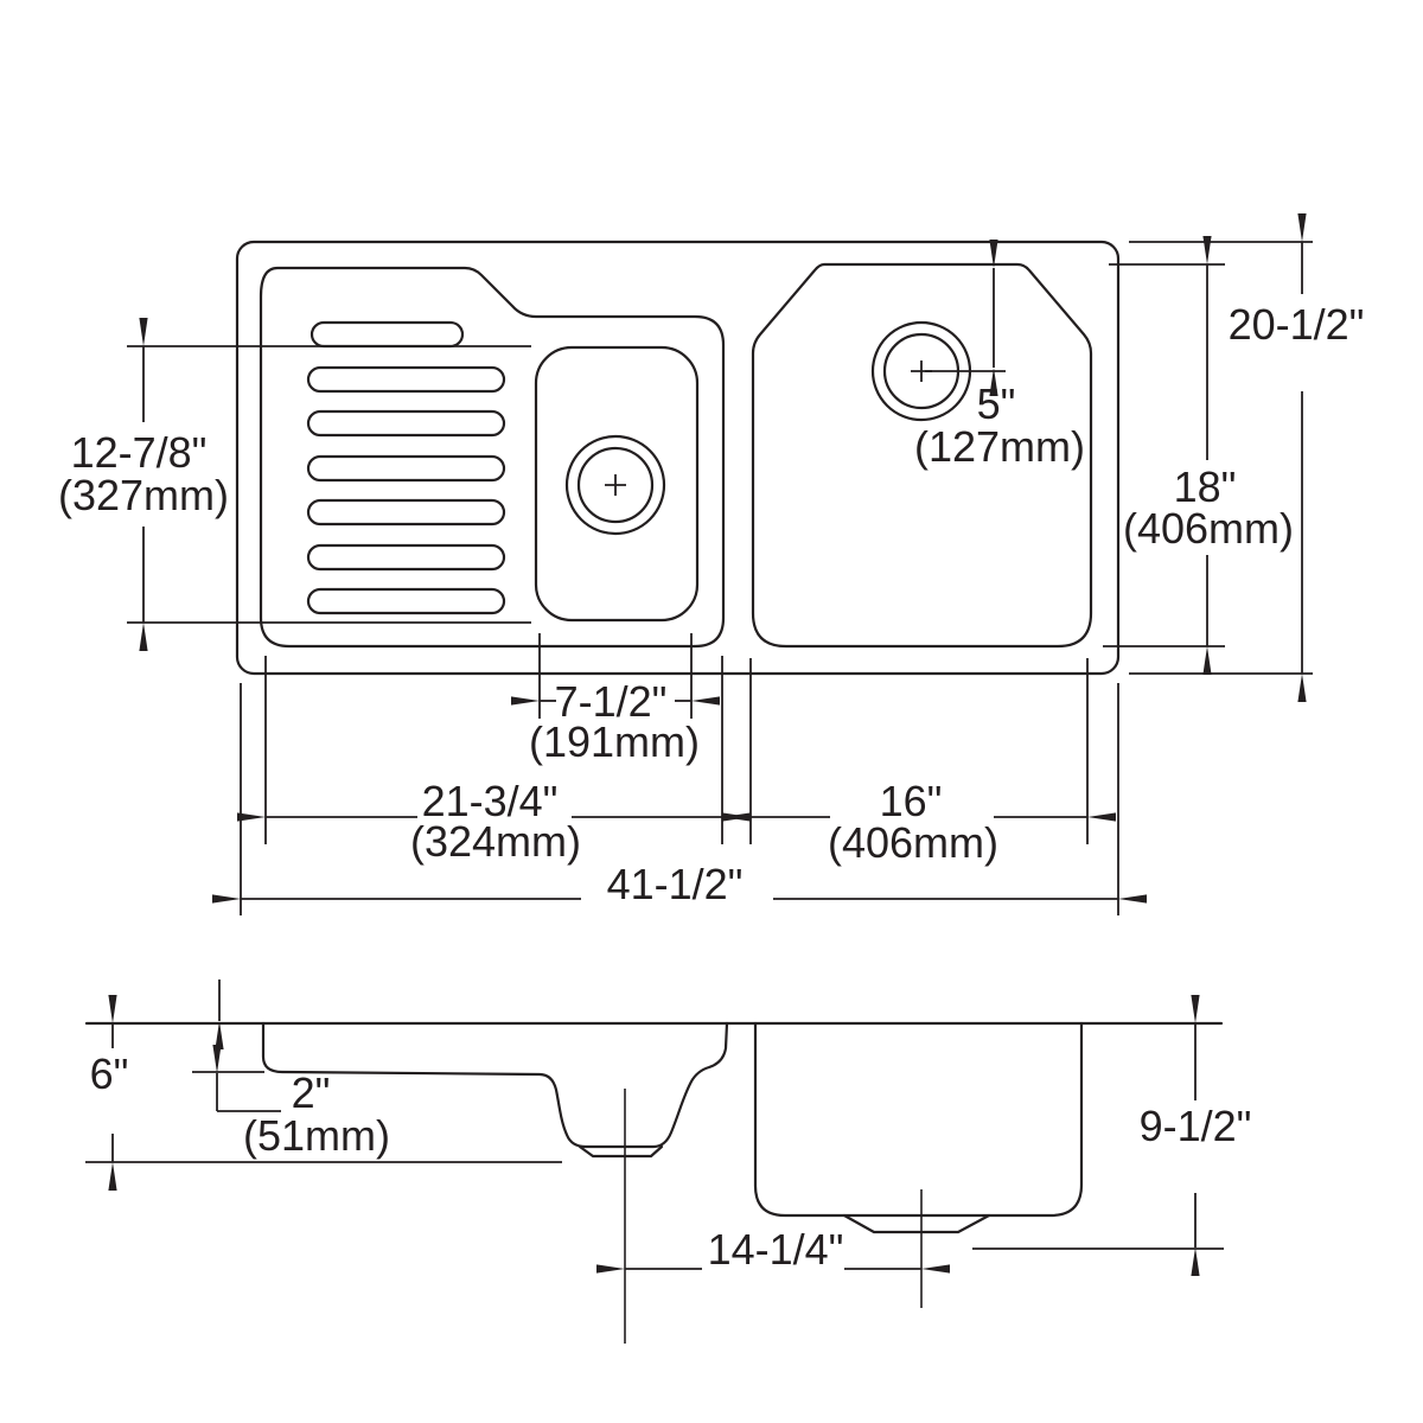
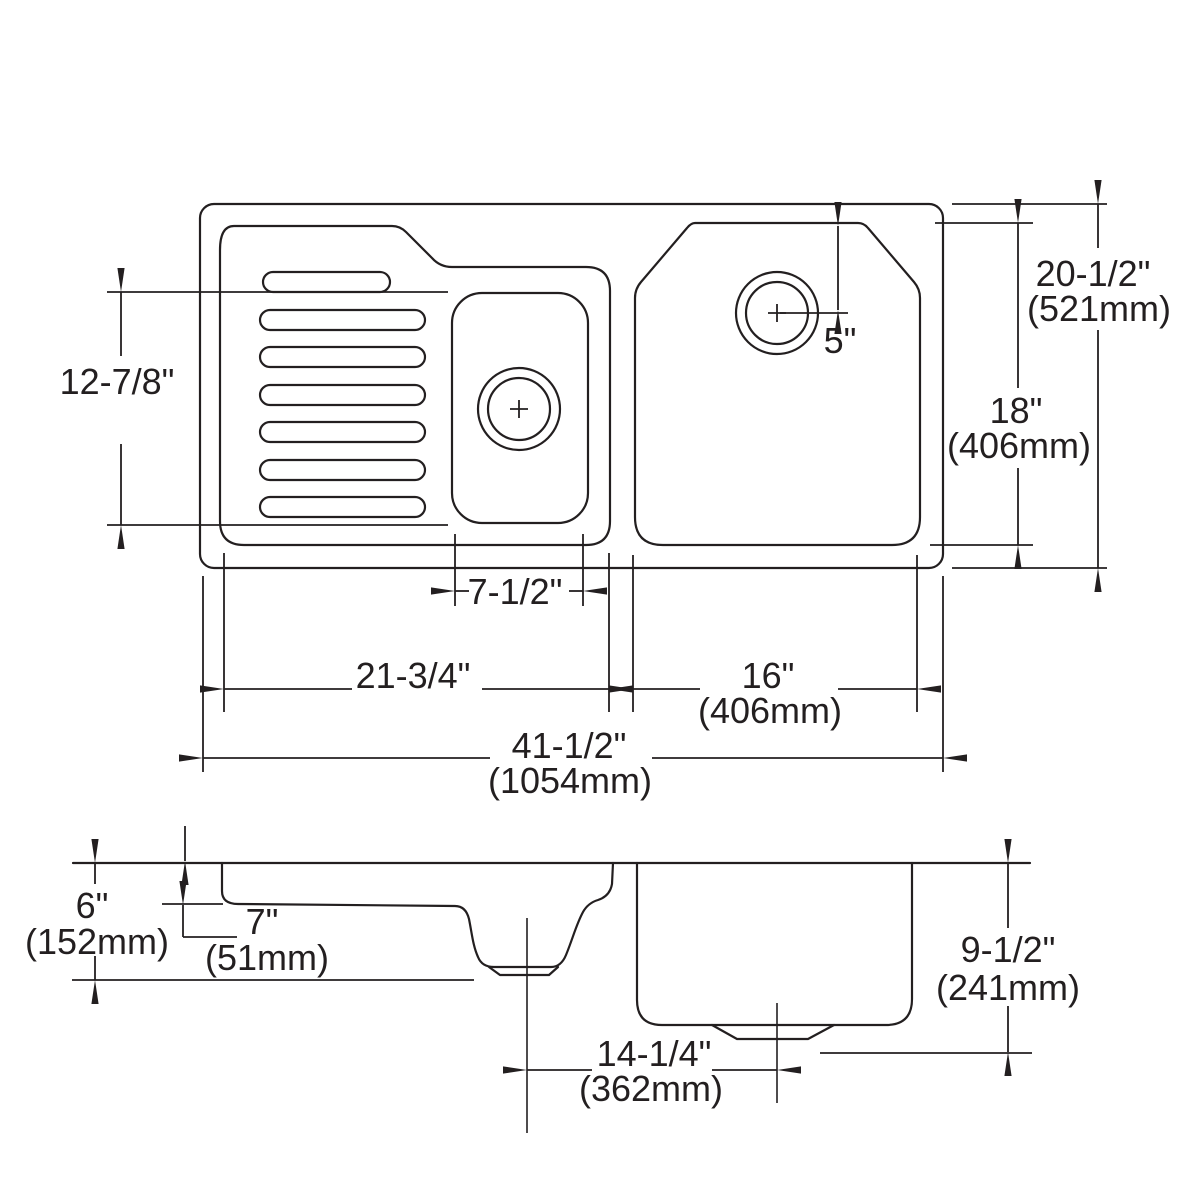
  12-7/8"
- (327mm)
  20-1/2"
+ (521mm)
  18"
  (406mm)
  5"
- (127mm)
  7-1/2"
- (191mm)
  21-3/4"
- (324mm)
  16"
  (406mm)
  41-1/2"
+ (1054mm)
  6"
+ (152mm)
- 2"
+ 7"
  (51mm)
  9-1/2"
+ (241mm)
  14-1/4"
+ (362mm)
